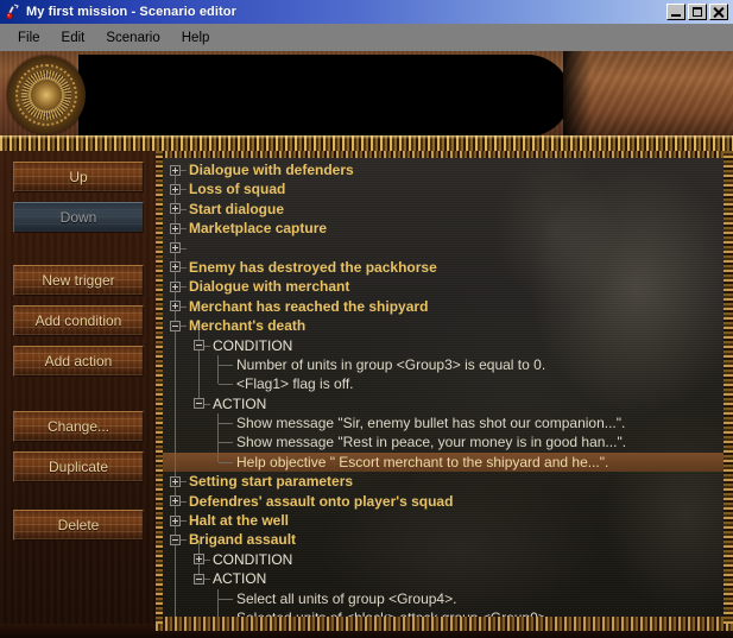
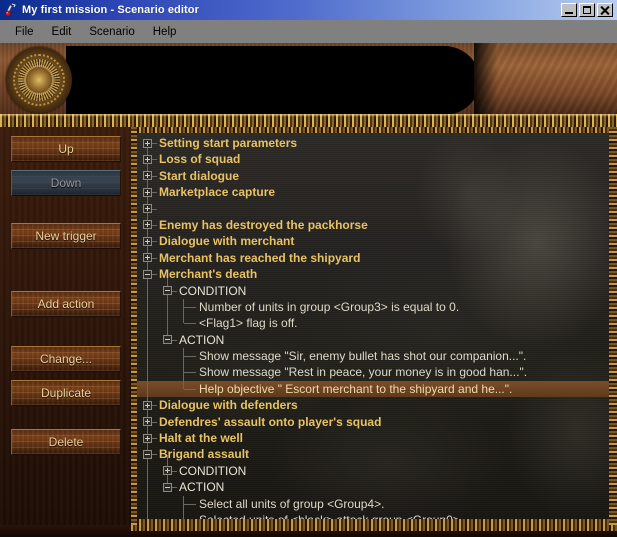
  My first mission - Scenario editor
  File
  Edit
  Scenario
  Help
  Up
  Down
  New trigger
- Add condition
  Add action
  Change...
  Duplicate
  Delete
- Dialogue with defenders
+ Setting start parameters
  Loss of squad
  Start dialogue
  Marketplace capture
  Enemy has destroyed the packhorse
  Dialogue with merchant
  Merchant has reached the shipyard
  Merchant's death
  CONDITION
  Number of units in group <Group3> is equal to 0.
  <Flag1> flag is off.
  ACTION
  Show message "Sir, enemy bullet has shot our companion...".
  Show message "Rest in peace, your money is in good han...".
  Help objective " Escort merchant to the shipyard and he...".
- Setting start parameters
+ Dialogue with defenders
  Defendres' assault onto player's squad
  Halt at the well
  Brigand assault
  CONDITION
  ACTION
  Select all units of group <Group4>.
